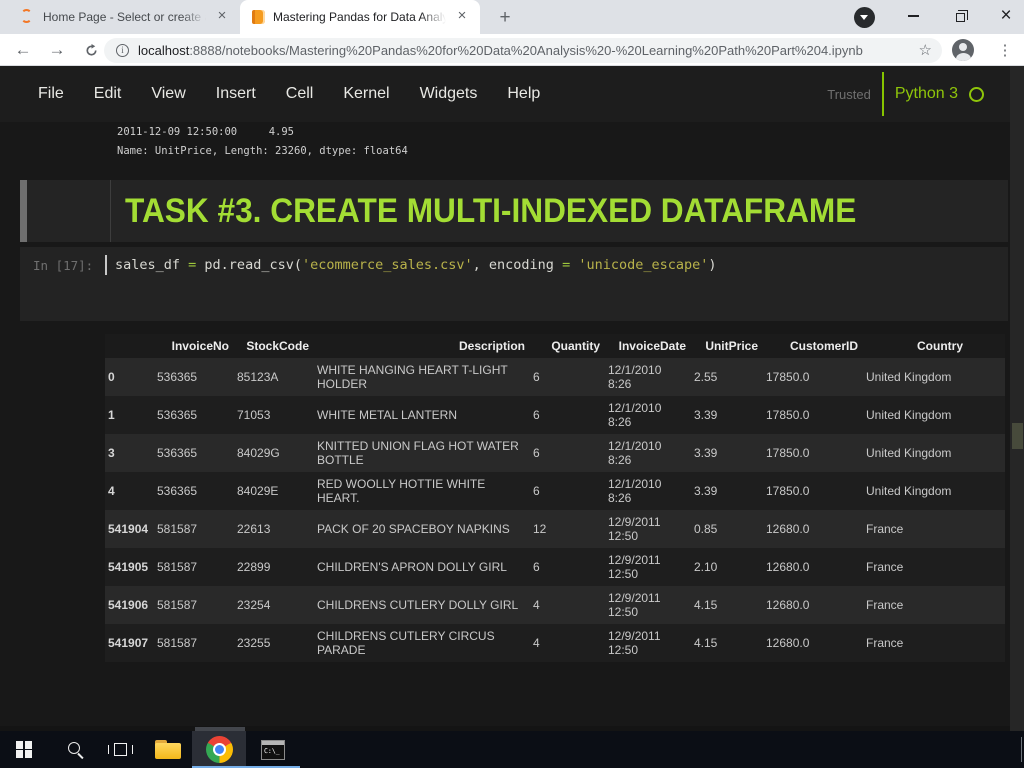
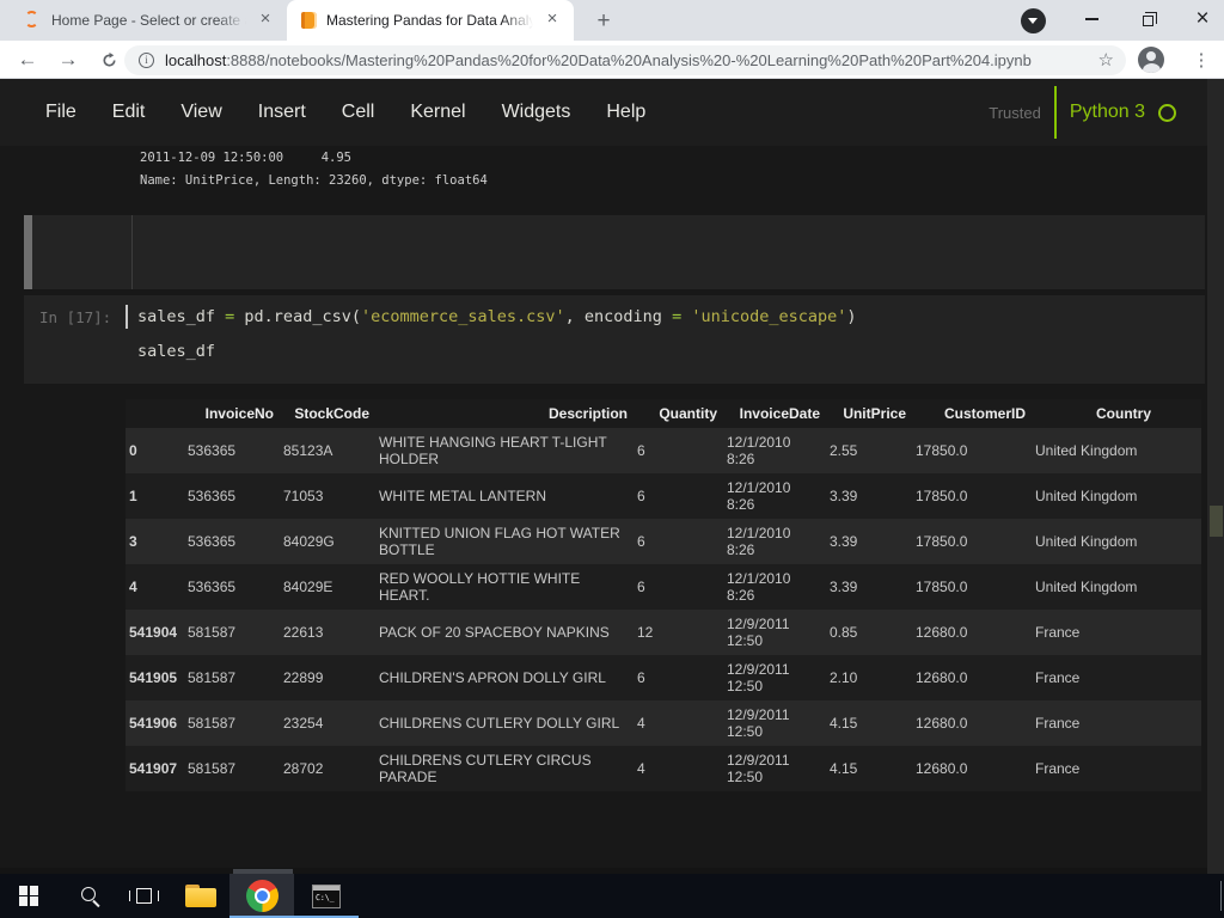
  Home Page - Select or create
  ×
  Mastering Pandas for Data Analy
  ×
  +
  ×
  ←
  →
  i
  localhost:8888/notebooks/Mastering%20Pandas%20for%20Data%20Analysis%20-%20Learning%20Path%20Part%204.ipynb
  ☆
  ⋮
  File
  Edit
  View
  Insert
  Cell
  Kernel
  Widgets
  Help
  Trusted
  Python 3
  2011-12-09 12:50:00 4.95
  Name: UnitPrice, Length: 23260, dtype: float64
- TASK #3. CREATE MULTI-INDEXED DATAFRAME
  In [17]:
  sales_df = pd.read_csv('ecommerce_sales.csv', encoding = 'unicode_escape')
+ sales_df
  	InvoiceNo	StockCode	Description	Quantity	InvoiceDate	UnitPrice	CustomerID	Country
  0	536365	85123A	WHITE HANGING HEART T-LIGHT HOLDER	6	12/1/2010 8:26	2.55	17850.0	United Kingdom
  1	536365	71053	WHITE METAL LANTERN	6	12/1/2010 8:26	3.39	17850.0	United Kingdom
  3	536365	84029G	KNITTED UNION FLAG HOT WATER BOTTLE	6	12/1/2010 8:26	3.39	17850.0	United Kingdom
  4	536365	84029E	RED WOOLLY HOTTIE WHITE HEART.	6	12/1/2010 8:26	3.39	17850.0	United Kingdom
  541904	581587	22613	PACK OF 20 SPACEBOY NAPKINS	12	12/9/2011 12:50	0.85	12680.0	France
  541905	581587	22899	CHILDREN'S APRON DOLLY GIRL	6	12/9/2011 12:50	2.10	12680.0	France
  541906	581587	23254	CHILDRENS CUTLERY DOLLY GIRL	4	12/9/2011 12:50	4.15	12680.0	France
- 541907	581587	23255	CHILDRENS CUTLERY CIRCUS PARADE	4	12/9/2011 12:50	4.15	12680.0	France
+ 541907	581587	28702	CHILDRENS CUTLERY CIRCUS PARADE	4	12/9/2011 12:50	4.15	12680.0	France
  C:\_
